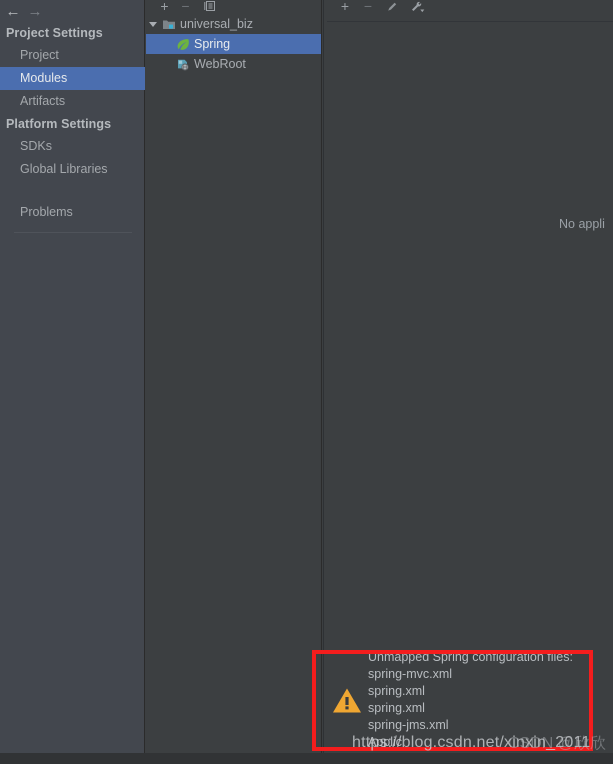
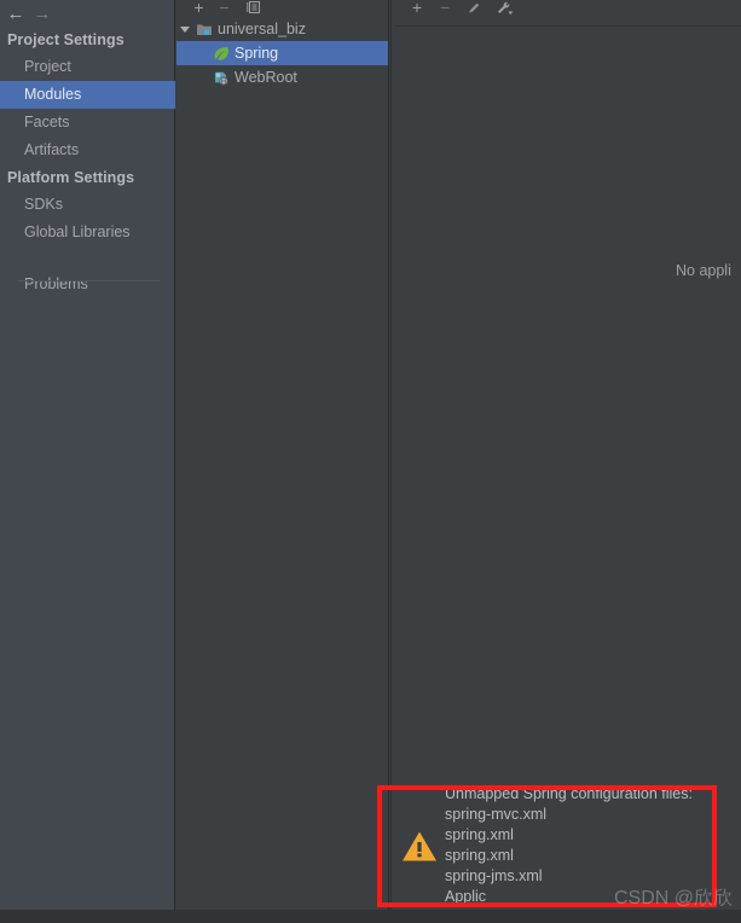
  ←
  →
  Project Settings
  Project
  Modules
+ Facets
  Artifacts
  Platform Settings
  SDKs
  Global Libraries
  Problems
  +
  −
  universal_biz
  Spring
  WebRoot
  +
  −
  No appli
  Unmapped Spring configuration files:
  spring-mvc.xml
  spring.xml
  spring.xml
  spring-jms.xml
  Applic
- https://blog.csdn.net/xinxin_2011
  CSDN @欣欣
